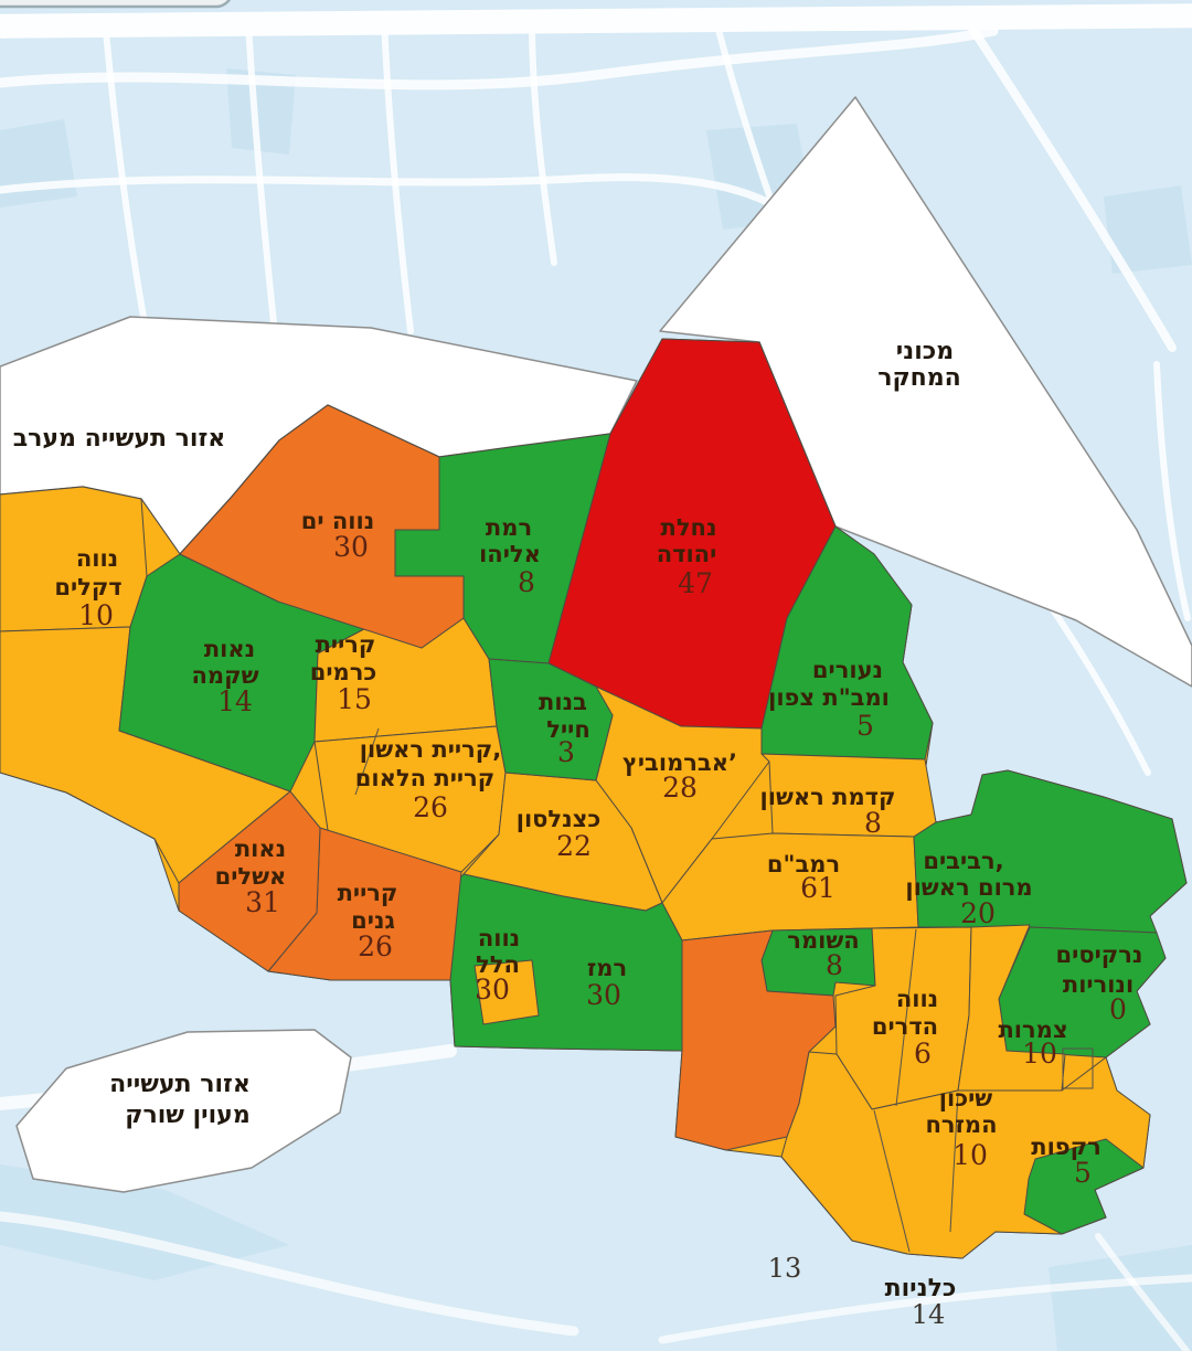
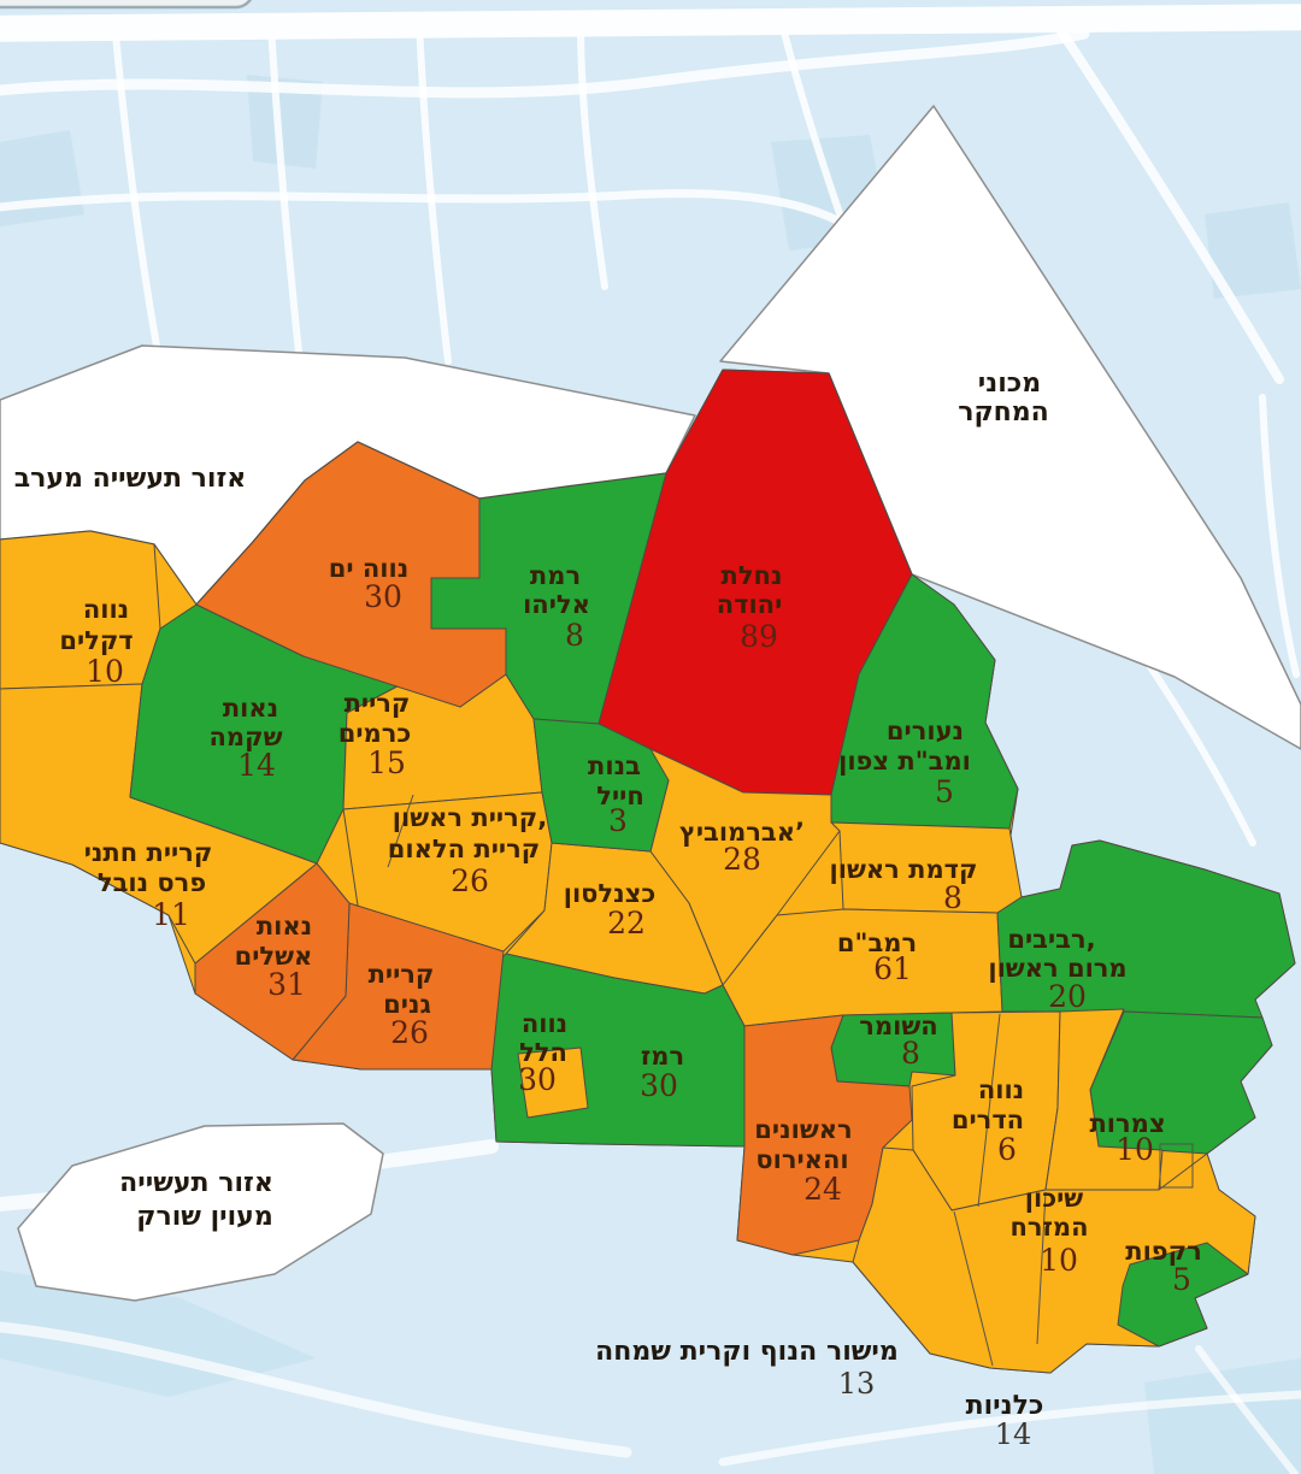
  נווה ים
  30
  רמת
  אליהו
  8
  נחלת
  יהודה
- 47
+ 89
  נווה
  דקלים
  10
  נאות
  שקמה
  14
  קריית
  כרמים
  15
  בנות
  חייל
  3
  אברמוביץ’
  28
  נעורים
  ומב"ת צפון
  5
  קדמת ראשון
  8
  קריית ראשון,
  קריית הלאום
  26
  כצנלסון
  22
+ קריית חתני
+ פרס נובל
+ 11
  נאות
  אשלים
  31
  קריית
  גנים
  26
  רמב"ם
  61
  רביבים,
  מרום ראשון
  20
  השומר
  8
  נווה
  הלל
  30
  רמז
  30
+ ראשונים
+ והאירוס
+ 24
  נווה
  הדרים
  6
  צמרות
  10
  שיכון
  המזרח
  10
- נרקיסים
- ונוריות
- 0
  רקפות
  5
  אזור תעשייה מערב
  מכוני
  המחקר
  אזור תעשייה
  מעוין שורק
+ מישור הנוף וקרית שמחה
  13
  כלניות
  14
